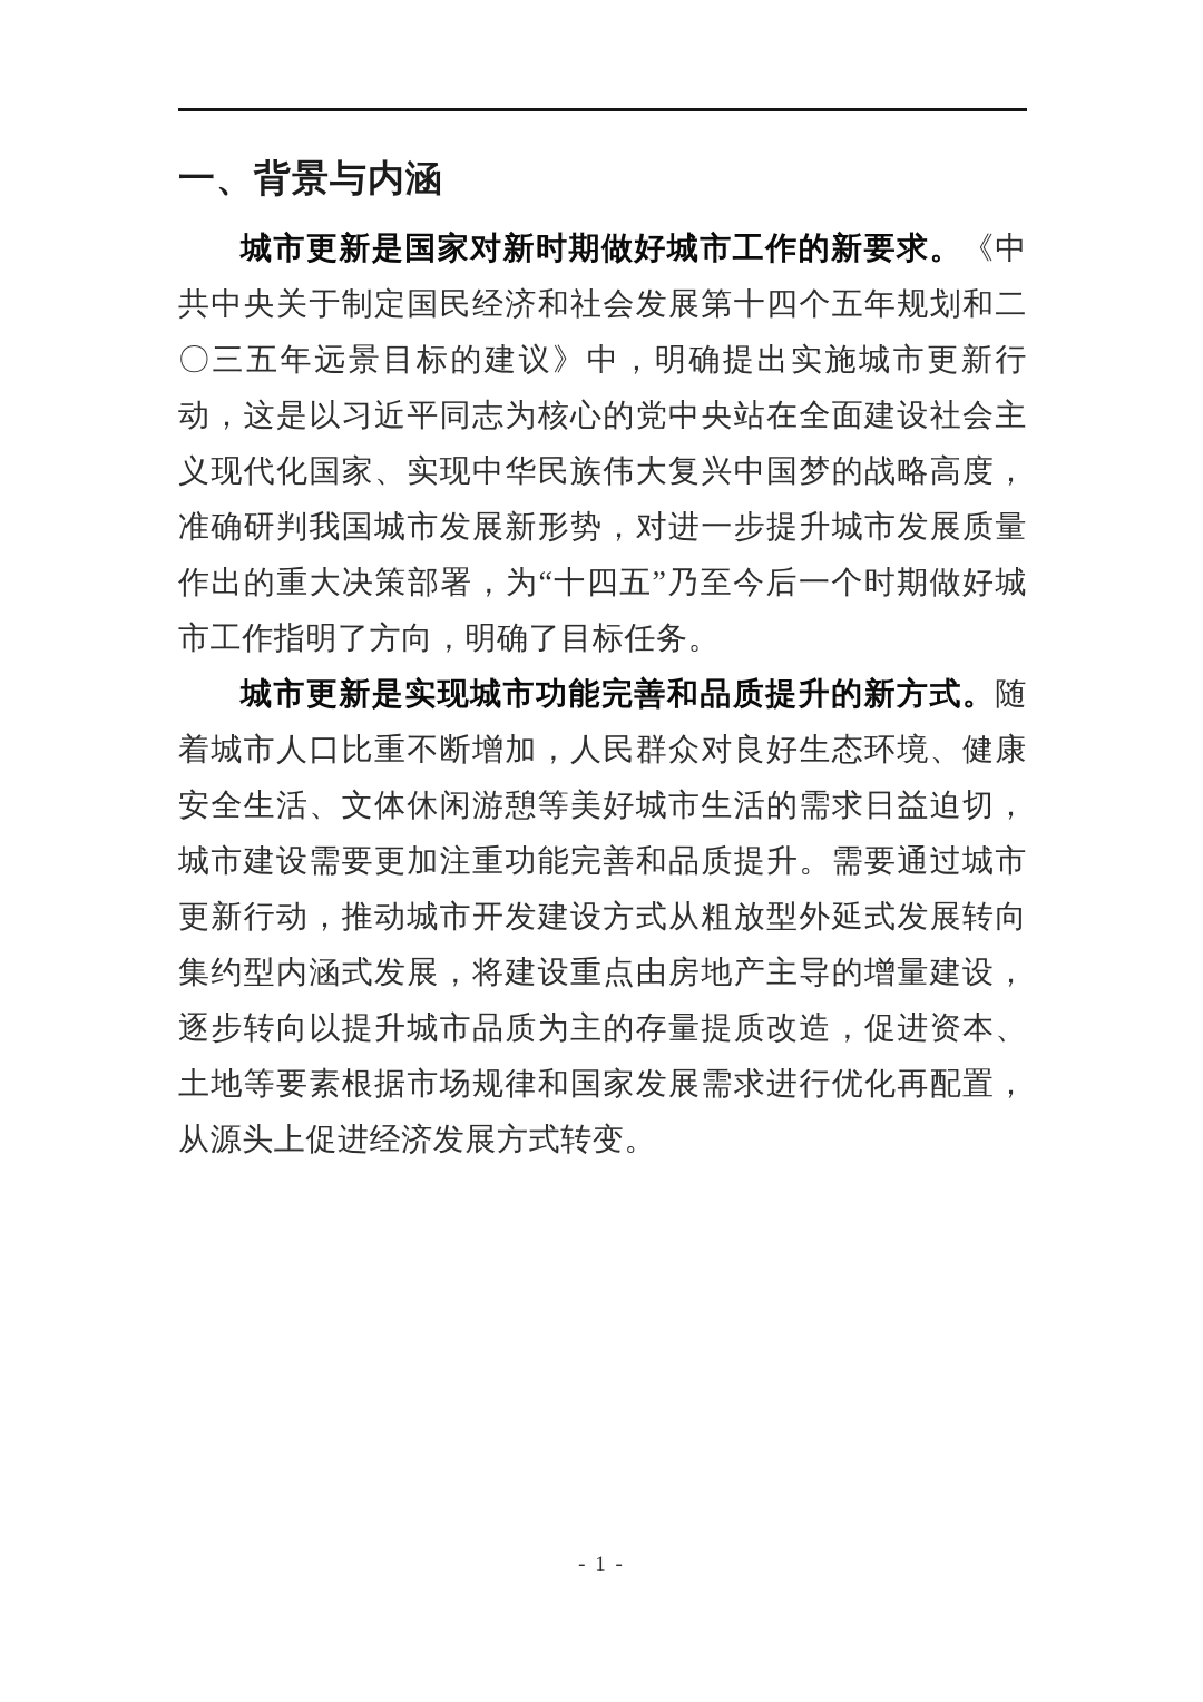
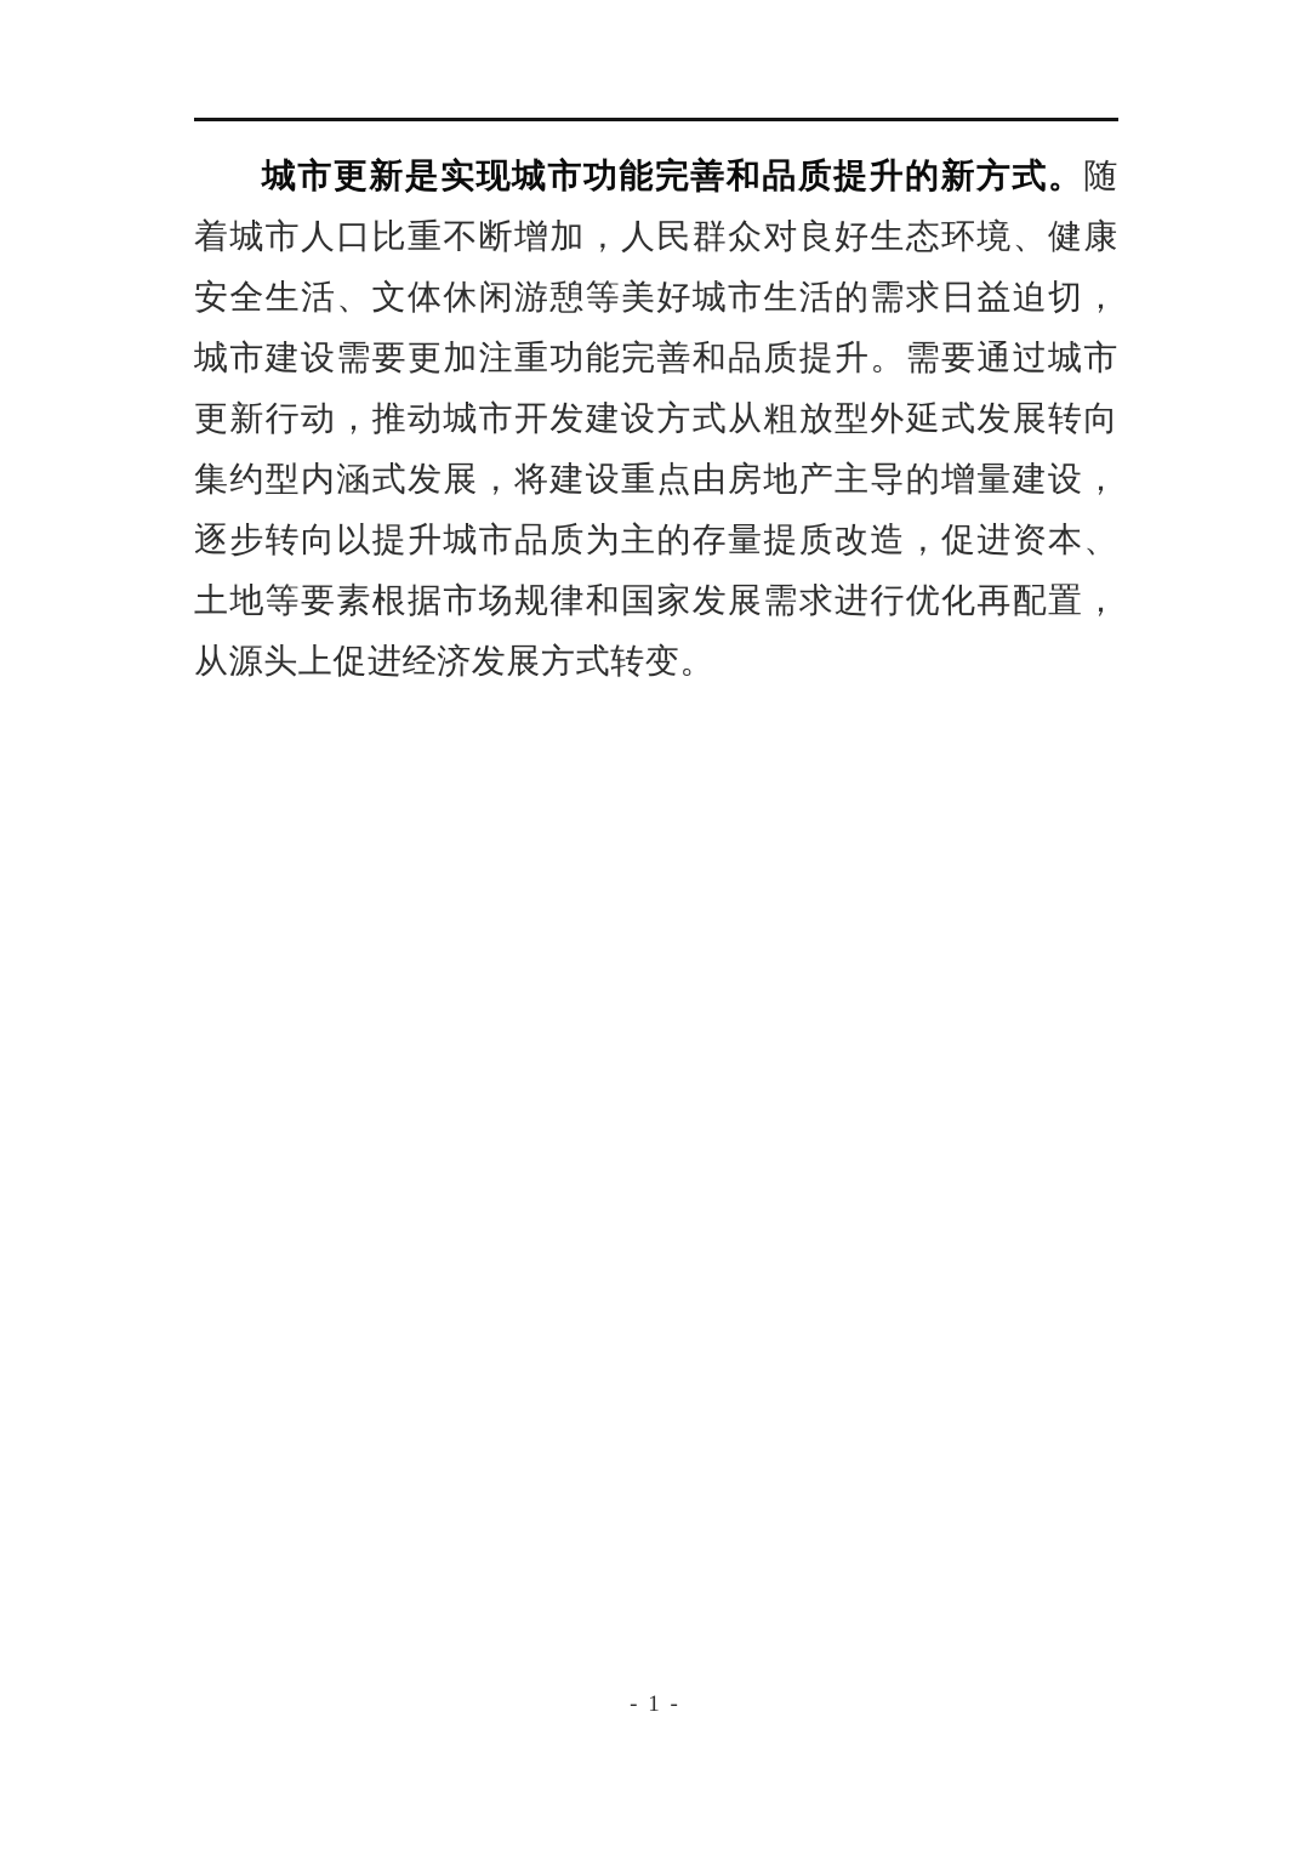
- 一、背景与内涵
- 城市更新是国家对新时期做好城市工作的新要求。《中共中央关于制定国民经济和社会发展第十四个五年规划和二〇三五年远景目标的建议》中，明确提出实施城市更新行动，这是以习近平同志为核心的党中央站在全面建设社会主义现代化国家、实现中华民族伟大复兴中国梦的战略高度，准确研判我国城市发展新形势，对进一步提升城市发展质量作出的重大决策部署，为“十四五”乃至今后一个时期做好城市工作指明了方向，明确了目标任务。
  城市更新是实现城市功能完善和品质提升的新方式。随着城市人口比重不断增加，人民群众对良好生态环境、健康安全生活、文体休闲游憩等美好城市生活的需求日益迫切，城市建设需要更加注重功能完善和品质提升。需要通过城市更新行动，推动城市开发建设方式从粗放型外延式发展转向集约型内涵式发展，将建设重点由房地产主导的增量建设，逐步转向以提升城市品质为主的存量提质改造，促进资本、土地等要素根据市场规律和国家发展需求进行优化再配置，从源头上促进经济发展方式转变。
  - 1 -
